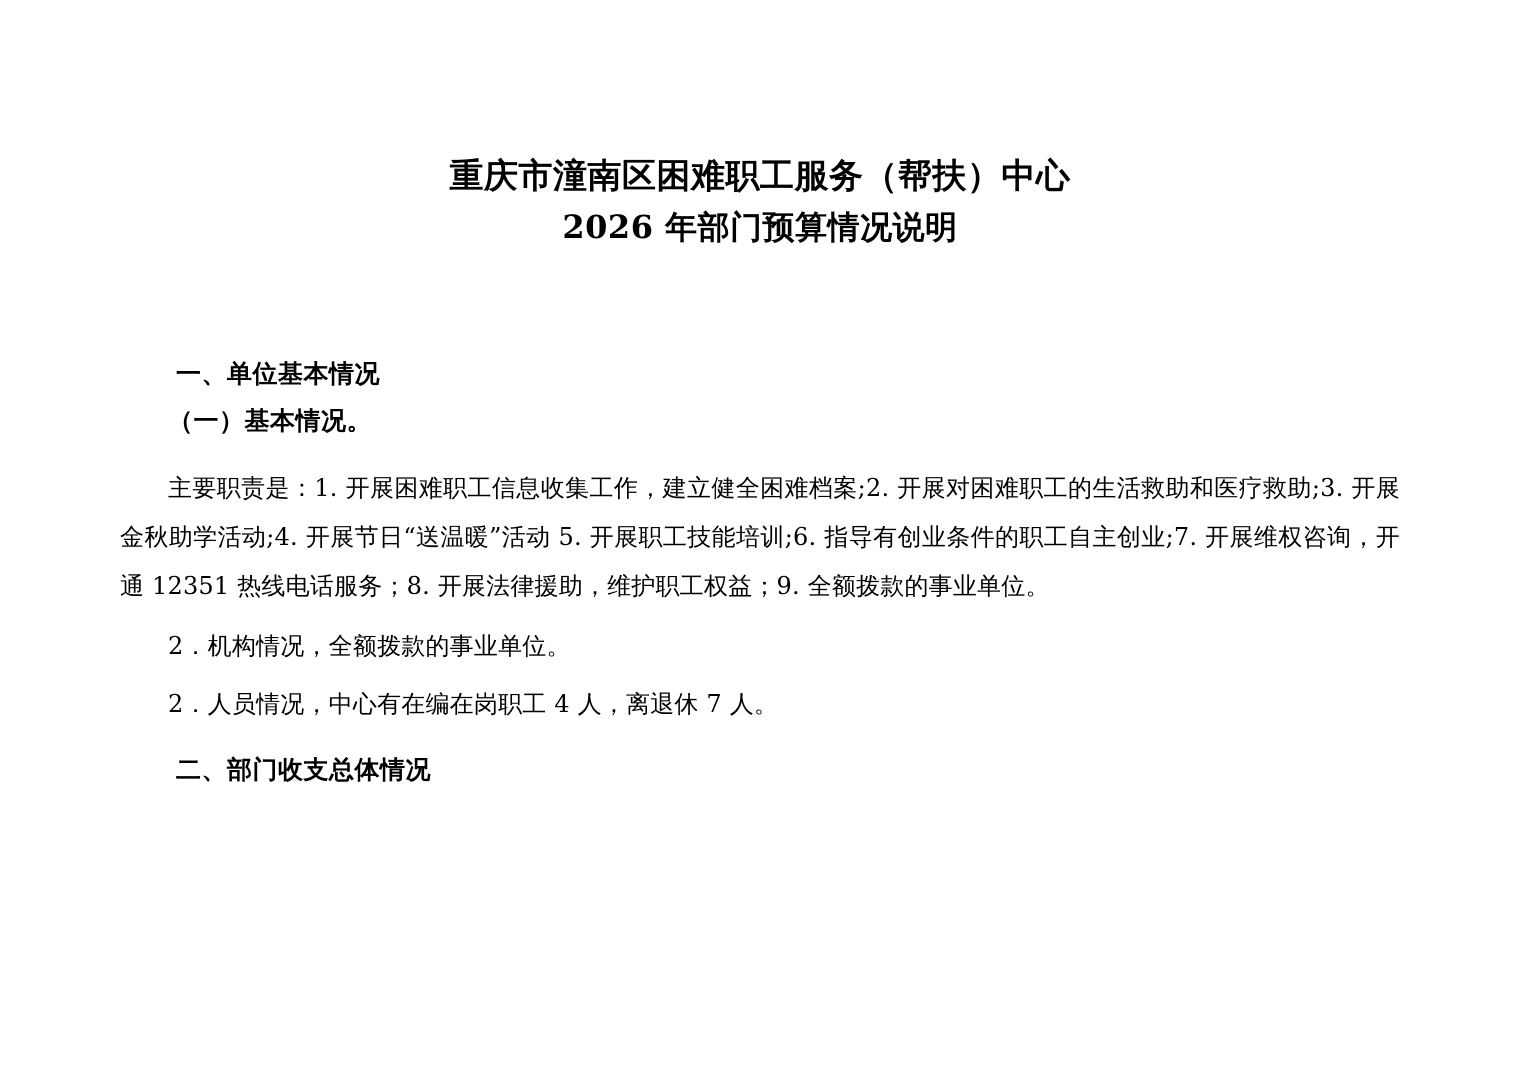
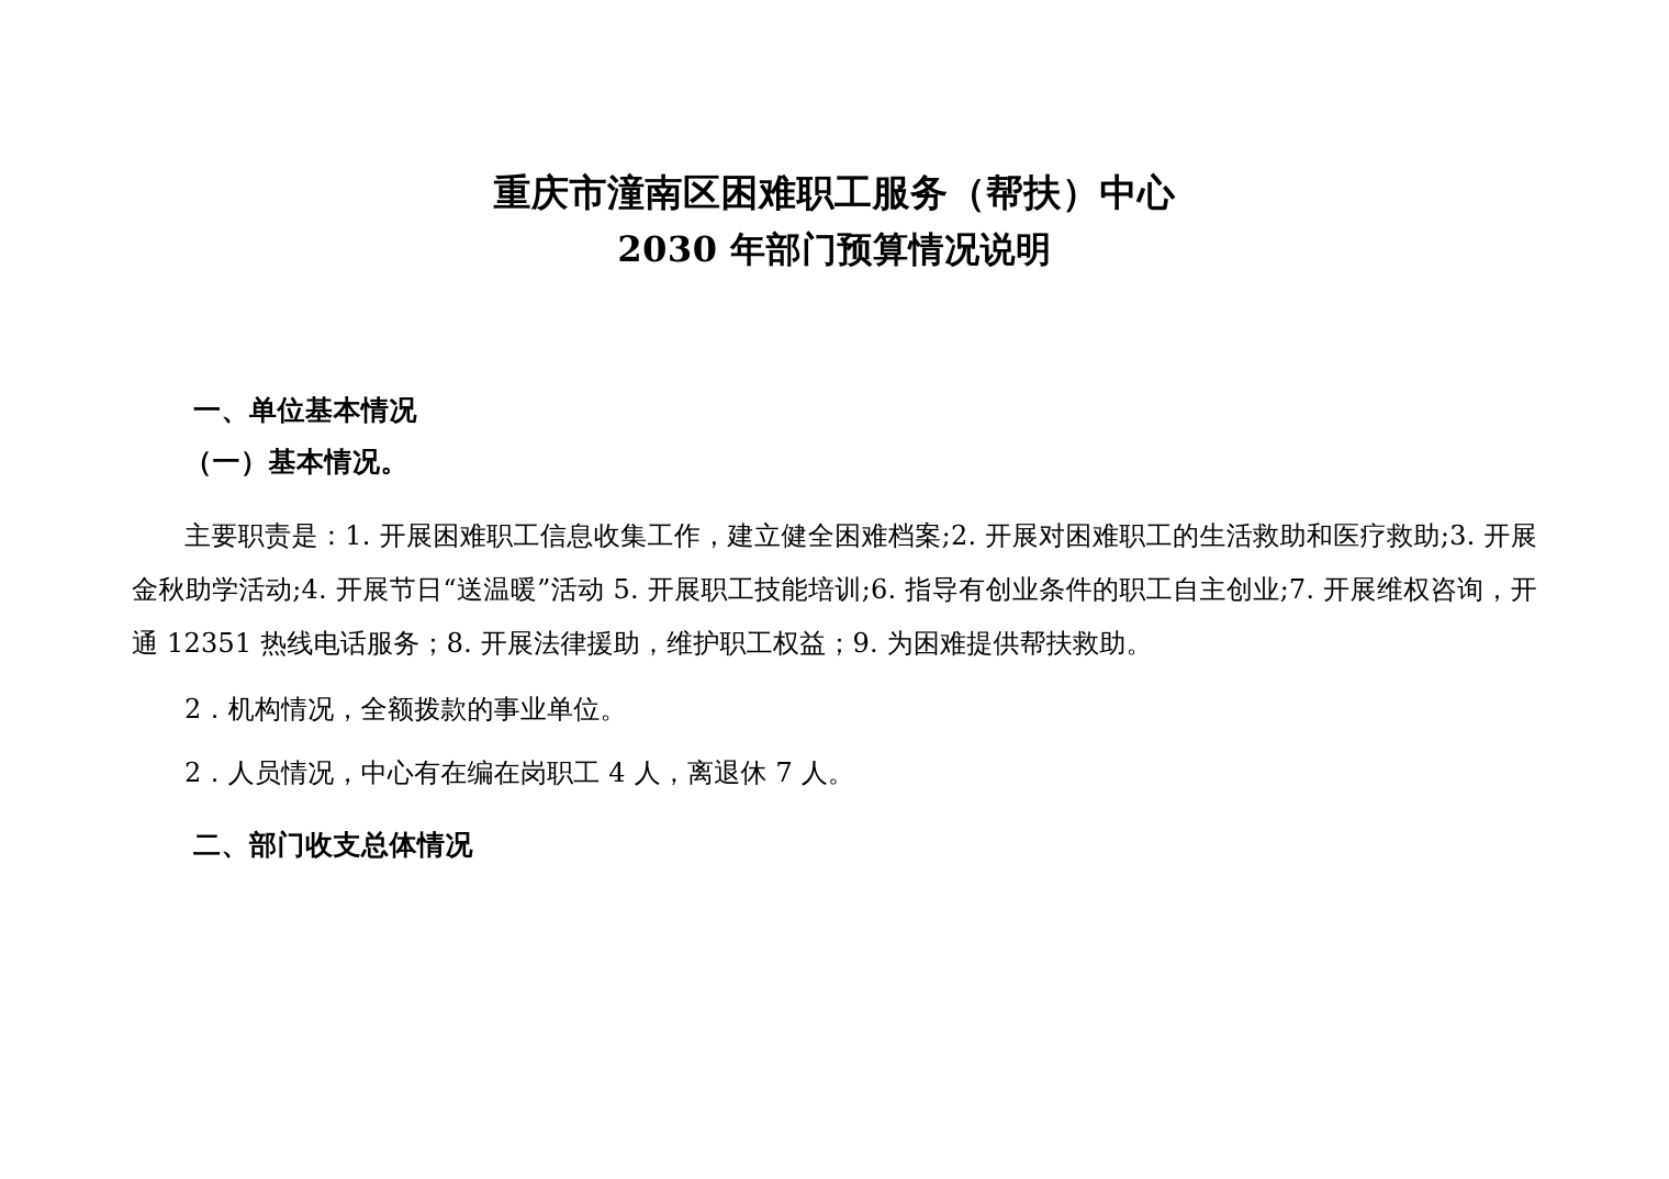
  重庆市潼南区困难职工服务（帮扶）中心
- 2026 年部门预算情况说明
+ 2030 年部门预算情况说明
  一、单位基本情况
  （一）基本情况。
- 主要职责是：1. 开展困难职工信息收集工作，建立健全困难档案;2. 开展对困难职工的生活救助和医疗救助;3. 开展金秋助学活动;4. 开展节日“送温暖”活动 5. 开展职工技能培训;6. 指导有创业条件的职工自主创业;7. 开展维权咨询，开通 12351 热线电话服务；8. 开展法律援助，维护职工权益；9. 全额拨款的事业单位。
+ 主要职责是：1. 开展困难职工信息收集工作，建立健全困难档案;2. 开展对困难职工的生活救助和医疗救助;3. 开展金秋助学活动;4. 开展节日“送温暖”活动 5. 开展职工技能培训;6. 指导有创业条件的职工自主创业;7. 开展维权咨询，开通 12351 热线电话服务；8. 开展法律援助，维护职工权益；9. 为困难提供帮扶救助。
  2．机构情况，全额拨款的事业单位。
  2．人员情况，中心有在编在岗职工 4 人，离退休 7 人。
  二、部门收支总体情况
